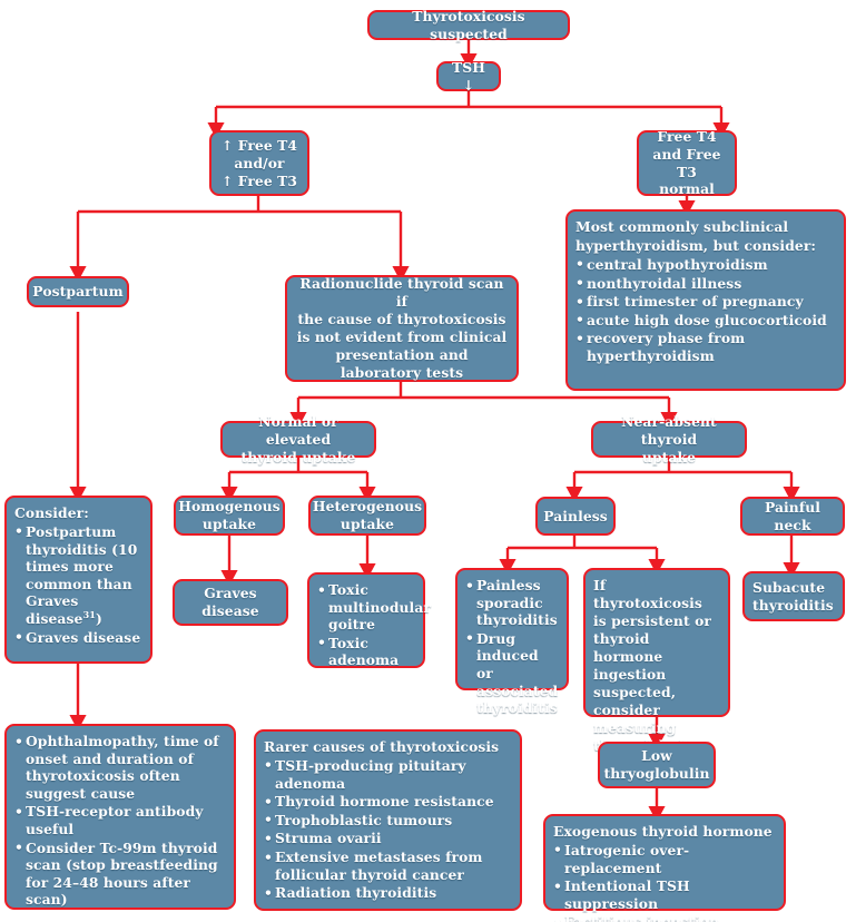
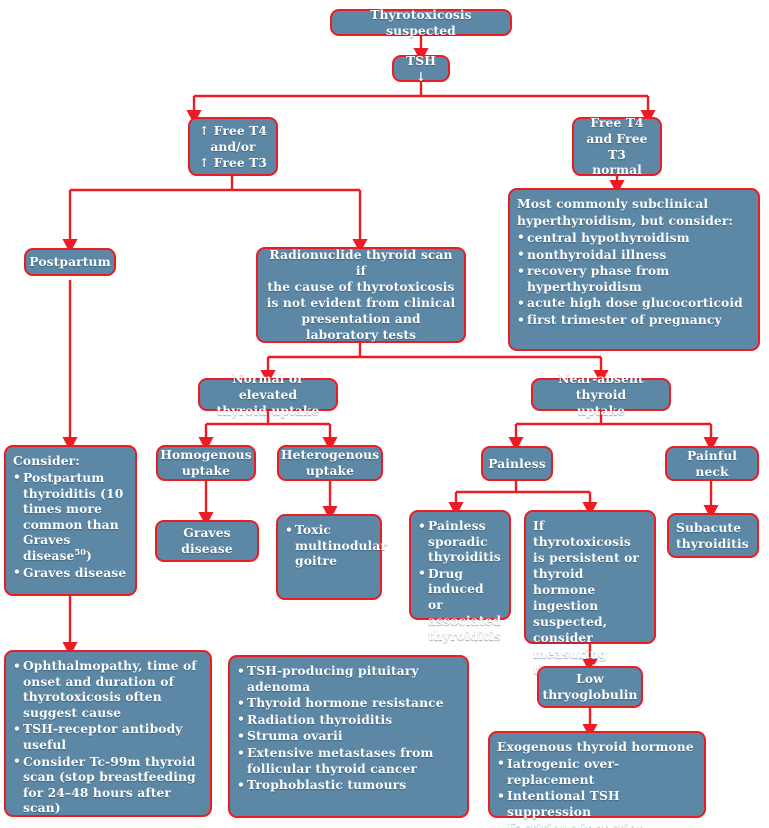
  Thyrotoxicosis suspected
  TSH ↓
  ↑ Free T4
  and/or
  ↑ Free T3
  Free T4
  and Free T3
  normal
  Most commonly subclinical
  hyperthyroidism, but consider:
  central hypothyroidism
  nonthyroidal illness
- first trimester of pregnancy
+ recovery phase from hyperthyroidism
  acute high dose glucocorticoid
- recovery phase from hyperthyroidism
+ first trimester of pregnancy
  Postpartum
  Radionuclide thyroid scan if
  the cause of thyrotoxicosis
  is not evident from clinical
  presentation and laboratory tests
  Normal or elevated
  thyroid uptake
  Near-absent thyroid
  uptake
  Homogenous
  uptake
  Heterogenous
  uptake
  Painless
  Painful neck
  Graves disease
  Toxic multinodular goitre
- Toxic adenoma
  Painless sporadic thyroiditis
  Drug induced or associated thyroiditis
  If thyrotoxicosis
  is persistent or
  thyroid hormone
  ingestion
  suspected, consider
  measuring
  Subacute
  thyroiditis
  Consider:
- Postpartum thyroiditis (10 times more common than Graves disease31)
+ Postpartum thyroiditis (10 times more common than Graves disease50)
  Graves disease
  Ophthalmopathy, time of onset and duration of thyrotoxicosis often suggest cause
  TSH-receptor antibody useful
  Consider Tc-99m thyroid scan (stop breastfeeding for 24–48 hours after scan)
- Rarer causes of thyrotoxicosis
  TSH-producing pituitary adenoma
  Thyroid hormone resistance
- Trophoblastic tumours
+ Radiation thyroiditis
  Struma ovarii
  Extensive metastases from follicular thyroid cancer
- Radiation thyroiditis
+ Trophoblastic tumours
  Low
  thryoglobulin
  Exogenous thyroid hormone
  Iatrogenic over-replacement
  Intentional TSH suppression
